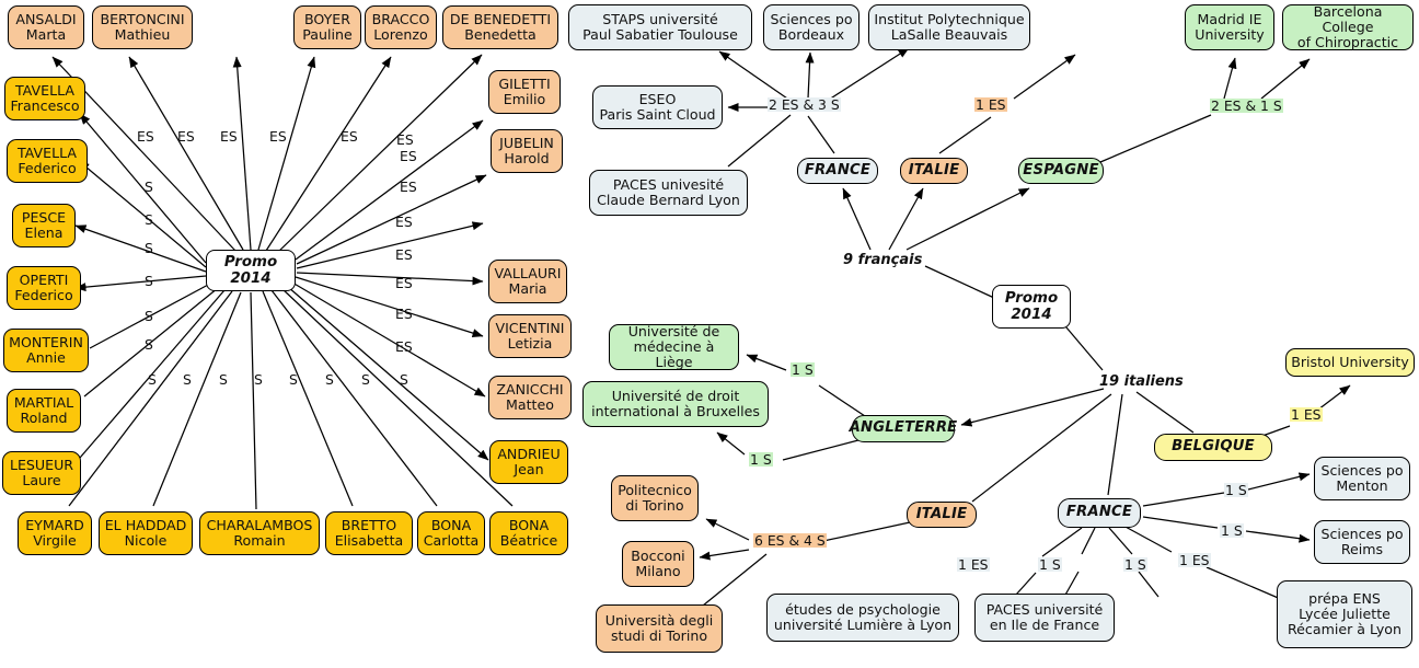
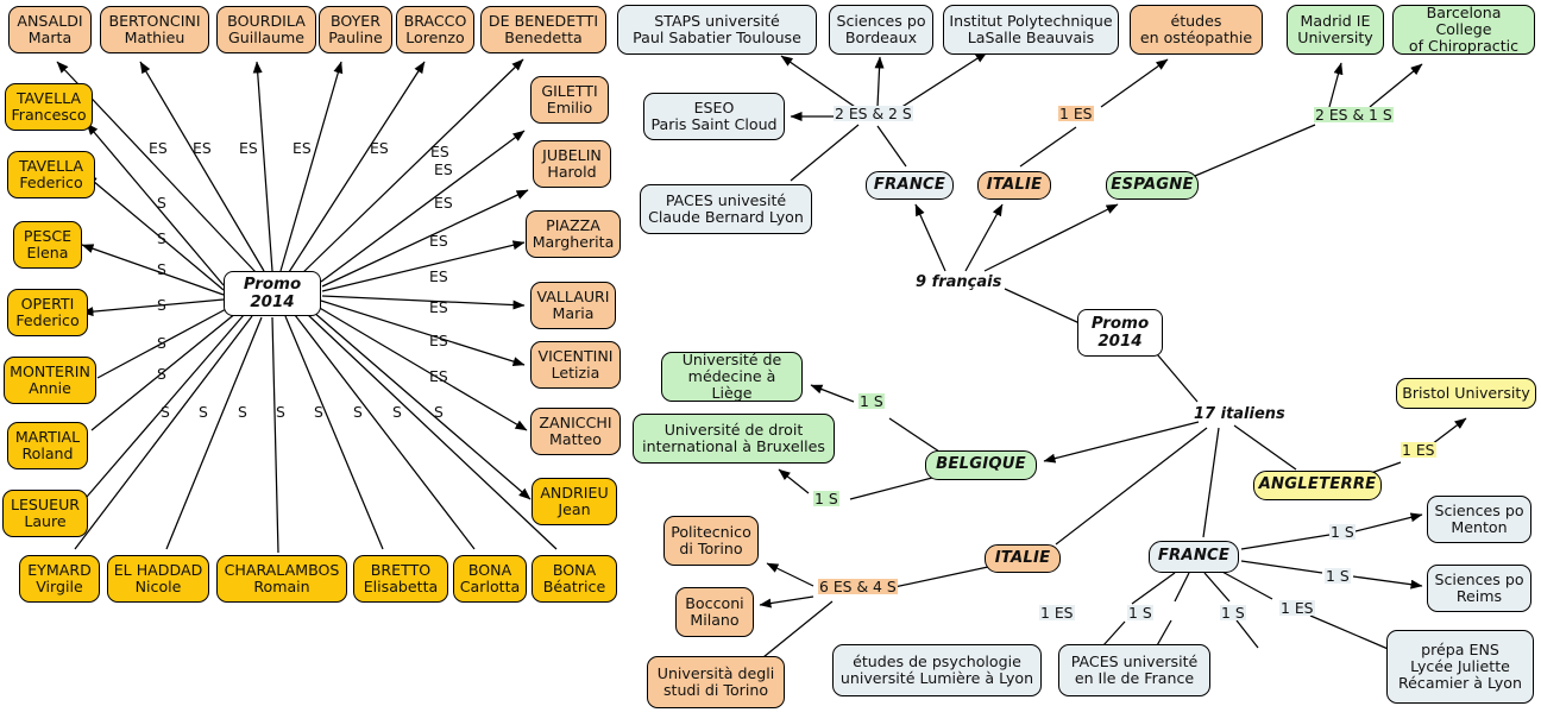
  Promo
  2014
  ANSALDI
  Marta
  BERTONCINI
  Mathieu
+ BOURDILA
+ Guillaume
  BOYER
  Pauline
  BRACCO
  Lorenzo
  DE BENEDETTI
  Benedetta
  GILETTI
  Emilio
  JUBELIN
  Harold
+ PIAZZA
+ Margherita
  VALLAURI
  Maria
  VICENTINI
  Letizia
  ZANICCHI
  Matteo
  ANDRIEU
  Jean
  TAVELLA
  Francesco
  TAVELLA
  Federico
  PESCE
  Elena
  OPERTI
  Federico
  MONTERIN
  Annie
  MARTIAL
  Roland
  LESUEUR
  Laure
  EYMARD
  Virgile
  EL HADDAD
  Nicole
  CHARALAMBOS
  Romain
  BRETTO
  Elisabetta
  BONA
  Carlotta
  BONA
  Béatrice
  ES
  ES
  ES
  ES
  ES
  ES
  ES
  ES
  ES
  ES
  ES
  ES
  ES
  S
  S
  S
  S
  S
  S
  S
  S
  S
  S
  S
  S
  S
  S
  Promo
  2014
  9 français
- 19 italiens
+ 17 italiens
  FRANCE
  ITALIE
  ESPAGNE
  STAPS université
  Paul Sabatier Toulouse
  Sciences po
  Bordeaux
  Institut Polytechnique
  LaSalle Beauvais
  ESEO
  Paris Saint Cloud
  PACES univesité
  Claude Bernard Lyon
+ études
+ en ostéopathie
  Madrid IE
  University
  Barcelona College
  of Chiropractic
- 2 ES & 3 S
+ 2 ES & 2 S
  1 ES
  2 ES & 1 S
- ANGLETERRE
+ BELGIQUE
  ITALIE
- BELGIQUE
+ ANGLETERRE
  FRANCE
  Université de
  médecine à Liège
  Université de droit
  international à Bruxelles
  Politecnico
  di Torino
  Bocconi
  Milano
  Università degli
  studi di Torino
  Bristol University
  Sciences po
  Menton
  Sciences po
  Reims
  études de psychologie
  université Lumière à Lyon
  PACES université
  en Ile de France
  prépa ENS
  Lycée Juliette
  Récamier à Lyon
  1 S
  1 S
  6 ES & 4 S
  1 ES
  1 S
  1 S
  1 ES
  1 S
  1 S
  1 ES
